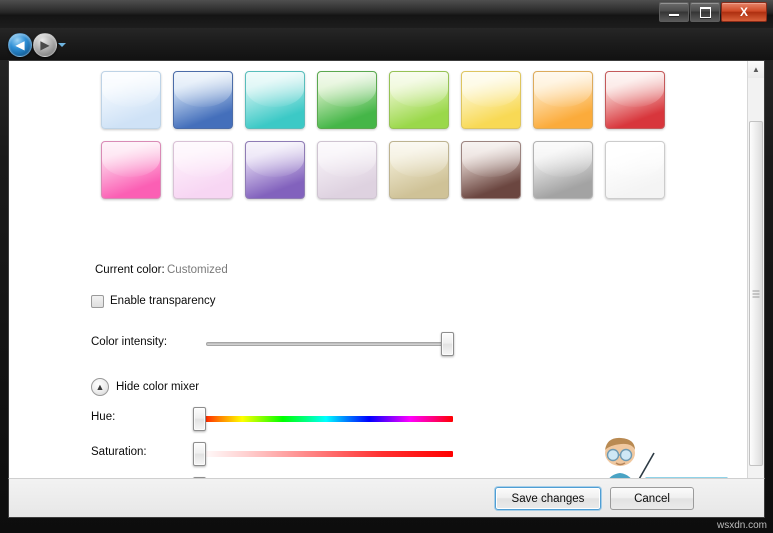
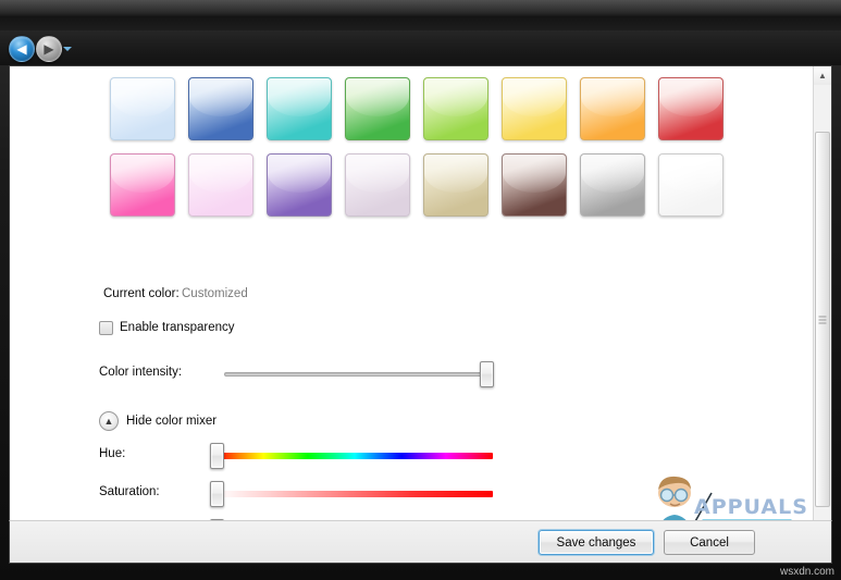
- X
  ◀
  ▶
  Current color:
  Customized
  Enable transparency
  Color intensity:
  ▲
  Hide color mixer
  Hue:
  Saturation:
+ APPUALS
  ▲
  Save changes
  Cancel
  wsxdn.com
